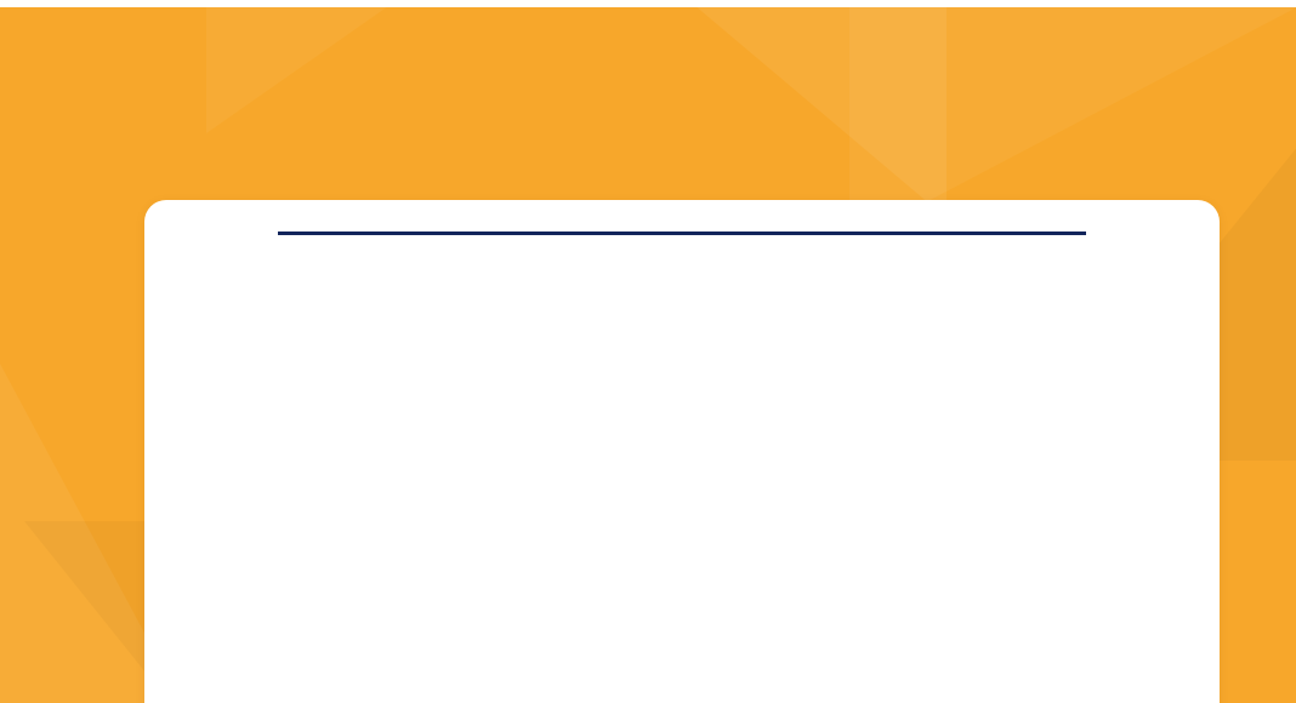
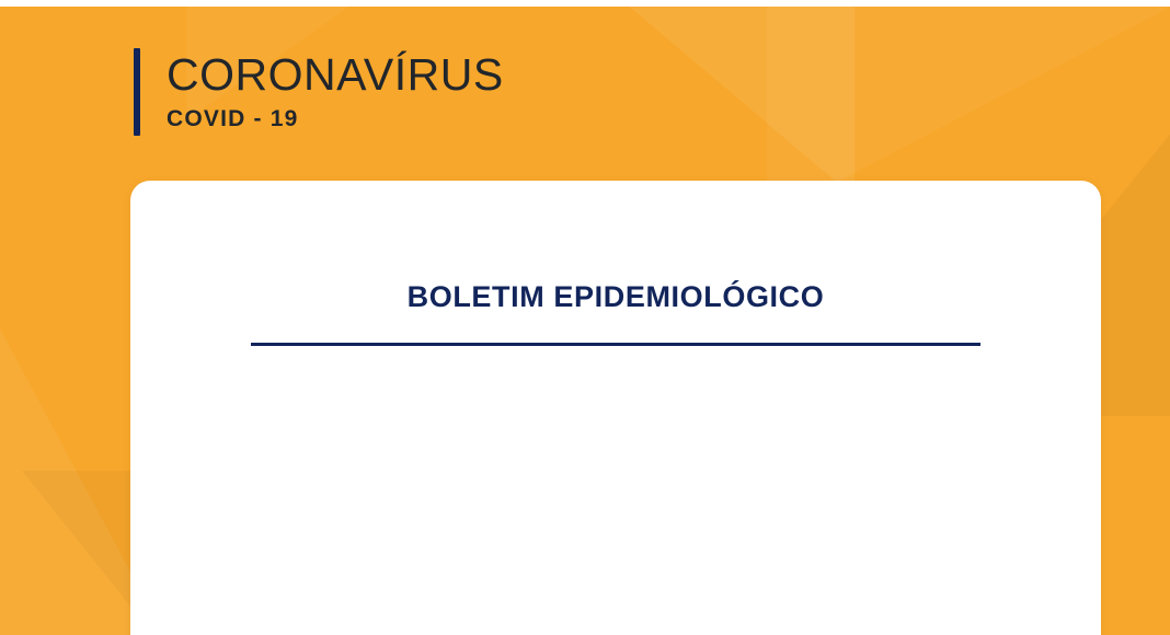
+ CORONAVÍRUS
+ COVID - 19
+ BOLETIM EPIDEMIOLÓGICO
